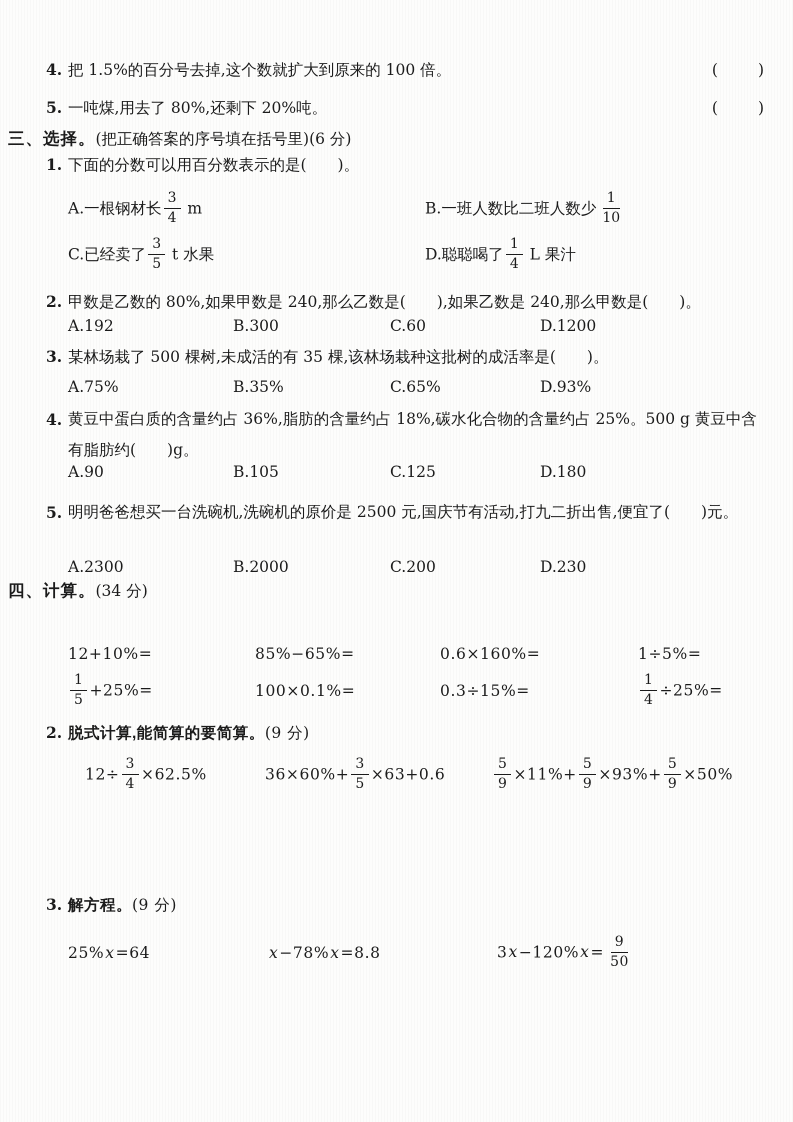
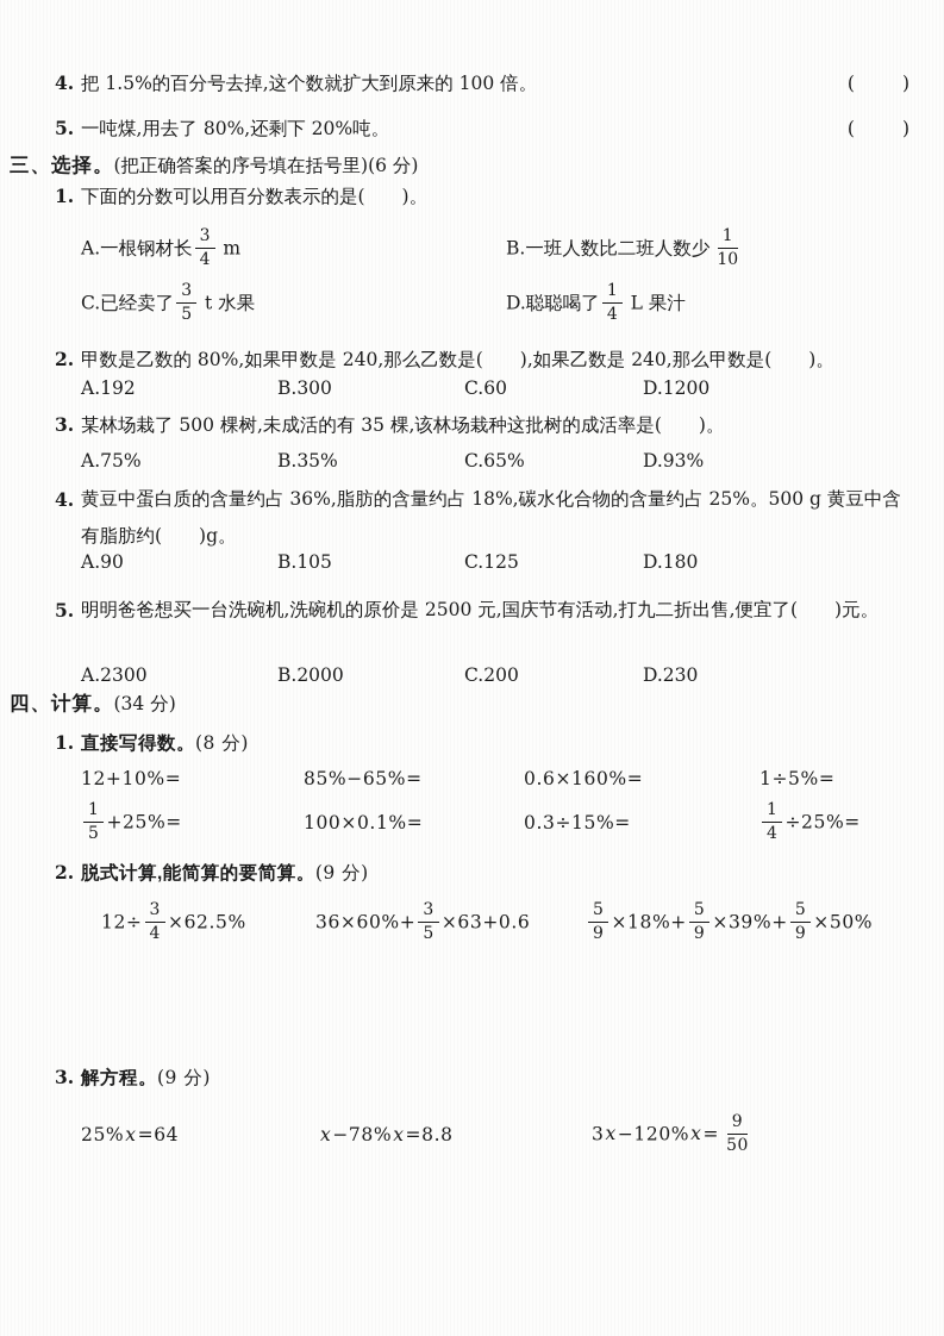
  4.
  把 1.5%的百分号去掉,这个数就扩大到原来的 100 倍。
  ( )
  5.
  一吨煤,用去了 80%,还剩下 20%吨。
  ( )
  三、选择。(把正确答案的序号填在括号里)(6 分)
  1.
  下面的分数可以用百分数表示的是( )。
  A.一根钢材长
  3
  4
  m
  B.一班人数比二班人数少
  1
  10
  C.已经卖了
  3
  5
  t 水果
  D.聪聪喝了
  1
  4
  L 果汁
  2.
  甲数是乙数的 80%,如果甲数是 240,那么乙数是( ),如果乙数是 240,那么甲数是( )。
  A.192
  B.300
  C.60
  D.1200
  3.
  某林场栽了 500 棵树,未成活的有 35 棵,该林场栽种这批树的成活率是( )。
  A.75%
  B.35%
  C.65%
  D.93%
  4.
  黄豆中蛋白质的含量约占 36%,脂肪的含量约占 18%,碳水化合物的含量约占 25%。500 g 黄豆中含有脂肪约( )g。
  A.90
  B.105
  C.125
  D.180
  5.
  明明爸爸想买一台洗碗机,洗碗机的原价是 2500 元,国庆节有活动,打九二折出售,便宜了( )元。
  A.2300
  B.2000
  C.200
  D.230
  四、计算。(34 分)
+ 1. 直接写得数。(8 分)
  12+10%=
  85%−65%=
  0.6×160%=
  1÷5%=
  1
  5
  +25%=
  100×0.1%=
  0.3÷15%=
  1
  4
  ÷25%=
  2. 脱式计算,能简算的要简算。(9 分)
  12÷
  3
  4
  ×62.5%
  36×60%+
  3
  5
  ×63+0.6
  5
  9
- ×11%+
+ ×18%+
  5
  9
- ×93%+
+ ×39%+
  5
  9
  ×50%
  3. 解方程。(9 分)
  25%x=64
  x−78%x=8.8
  3x−120%x=
  9
  50
